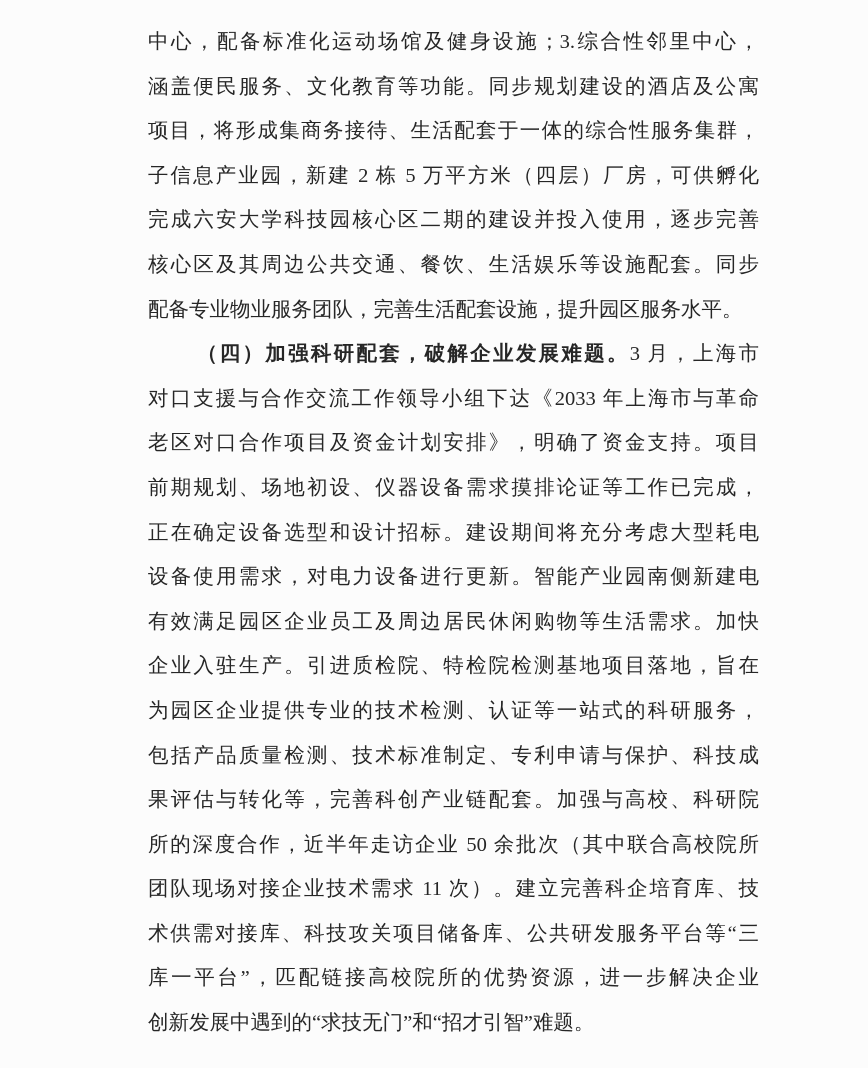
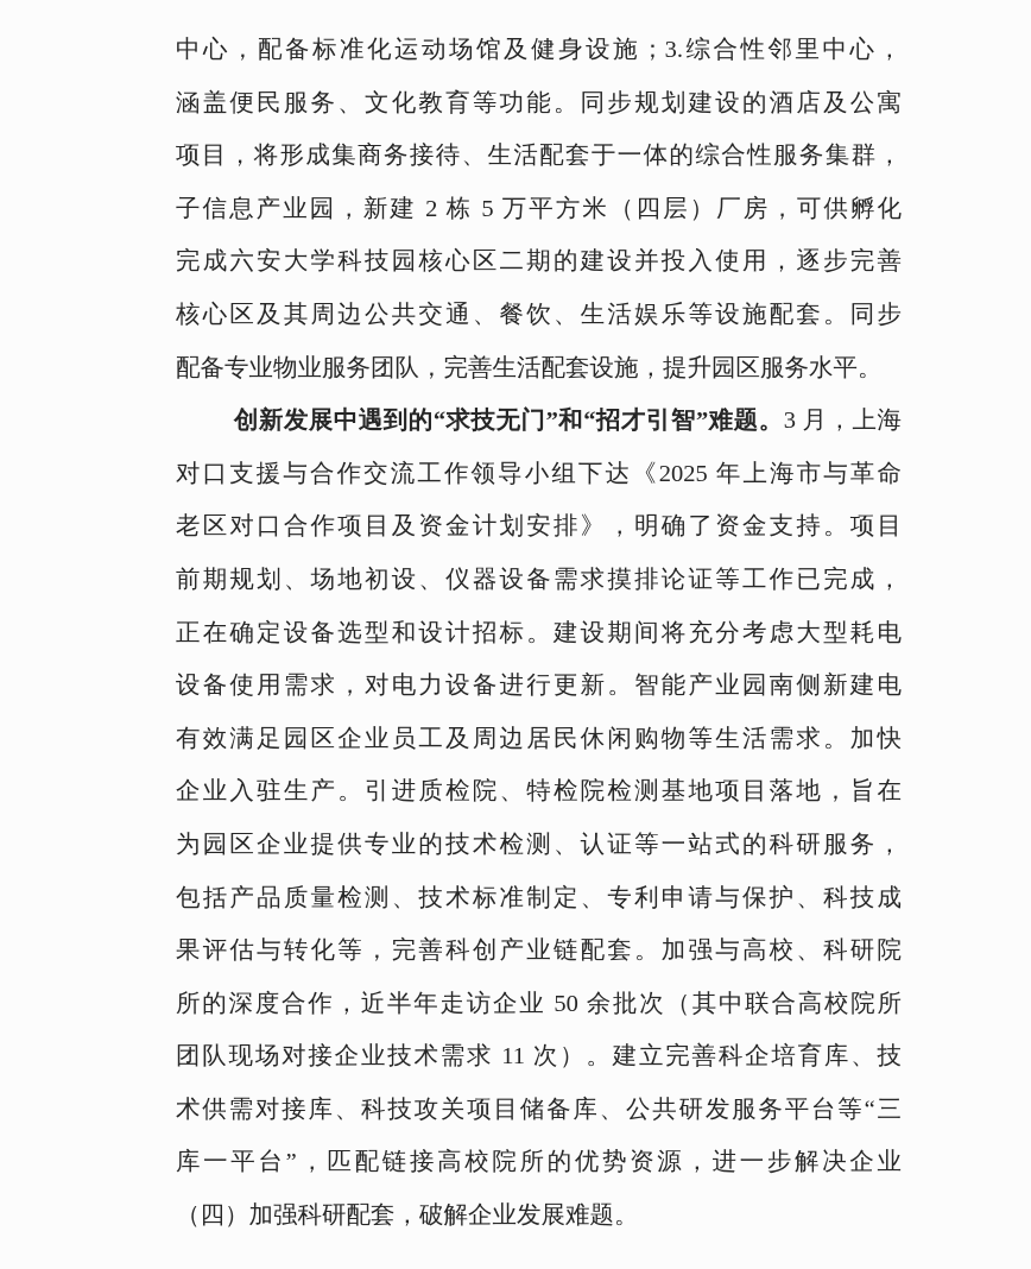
  中心，配备标准化运动场馆及健身设施；3.综合性邻里中心，
  涵盖便民服务、文化教育等功能。同步规划建设的酒店及公寓
  项目，将形成集商务接待、生活配套于一体的综合性服务集群，
  子信息产业园，新建 2 栋 5 万平方米（四层）厂房，可供孵化
  完成六安大学科技园核心区二期的建设并投入使用，逐步完善
  核心区及其周边公共交通、餐饮、生活娱乐等设施配套。同步
  配备专业物业服务团队，完善生活配套设施，提升园区服务水平。
- （四）加强科研配套，破解企业发展难题。3 月，上海市
+ 创新发展中遇到的“求技无门”和“招才引智”难题。3 月，上海
- 对口支援与合作交流工作领导小组下达《2033 年上海市与革命
+ 对口支援与合作交流工作领导小组下达《2025 年上海市与革命
  老区对口合作项目及资金计划安排》，明确了资金支持。项目
  前期规划、场地初设、仪器设备需求摸排论证等工作已完成，
  正在确定设备选型和设计招标。建设期间将充分考虑大型耗电
  设备使用需求，对电力设备进行更新。智能产业园南侧新建电
  有效满足园区企业员工及周边居民休闲购物等生活需求。加快
  企业入驻生产。引进质检院、特检院检测基地项目落地，旨在
  为园区企业提供专业的技术检测、认证等一站式的科研服务，
  包括产品质量检测、技术标准制定、专利申请与保护、科技成
  果评估与转化等，完善科创产业链配套。加强与高校、科研院
  所的深度合作，近半年走访企业 50 余批次（其中联合高校院所
  团队现场对接企业技术需求 11 次）。建立完善科企培育库、技
  术供需对接库、科技攻关项目储备库、公共研发服务平台等“三
  库一平台”，匹配链接高校院所的优势资源，进一步解决企业
- 创新发展中遇到的“求技无门”和“招才引智”难题。
+ （四）加强科研配套，破解企业发展难题。
